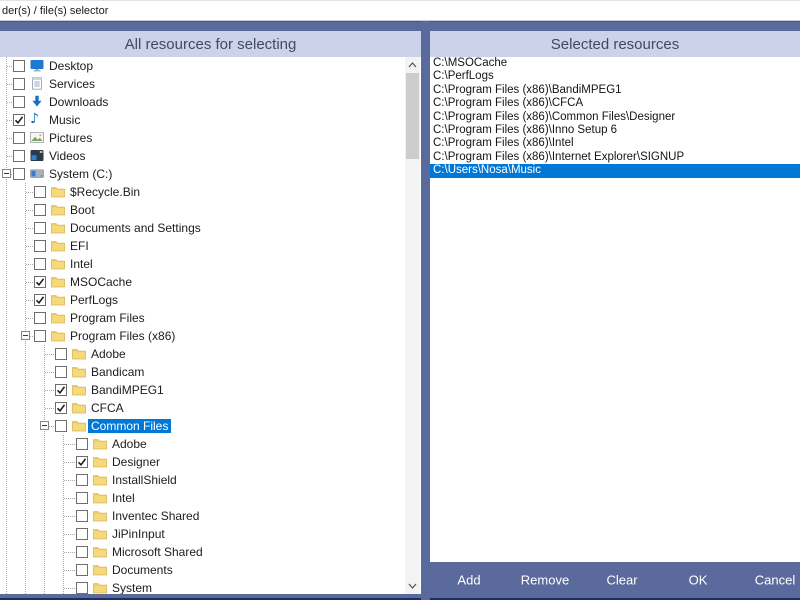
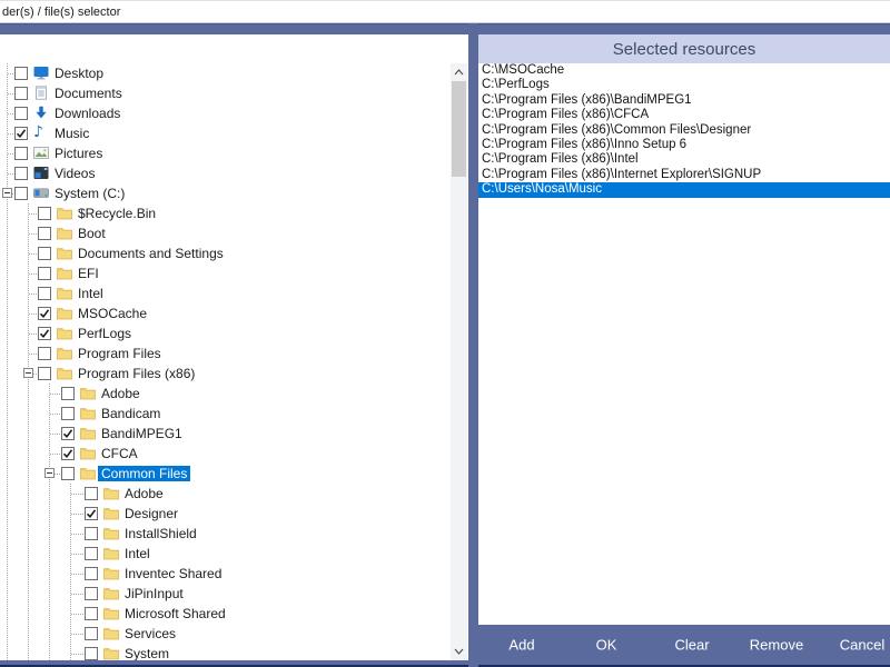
  der(s) / file(s) selector
- All resources for selecting
  Selected resources
  Desktop
- Services
+ Documents
  Downloads
  ♪
  Music
  Pictures
  Videos
  System (C:)
  $Recycle.Bin
  Boot
  Documents and Settings
  EFI
  Intel
  MSOCache
  PerfLogs
  Program Files
  Program Files (x86)
  Adobe
  Bandicam
  BandiMPEG1
  CFCA
  Common Files
  Adobe
  Designer
  InstallShield
  Intel
  Inventec Shared
  JiPinInput
  Microsoft Shared
- Documents
+ Services
  System
  C:\MSOCache
  C:\PerfLogs
  C:\Program Files (x86)\BandiMPEG1
  C:\Program Files (x86)\CFCA
  C:\Program Files (x86)\Common Files\Designer
  C:\Program Files (x86)\Inno Setup 6
  C:\Program Files (x86)\Intel
  C:\Program Files (x86)\Internet Explorer\SIGNUP
  C:\Users\Nosa\Music
  Add
- Remove
+ OK
  Clear
- OK
+ Remove
  Cancel
